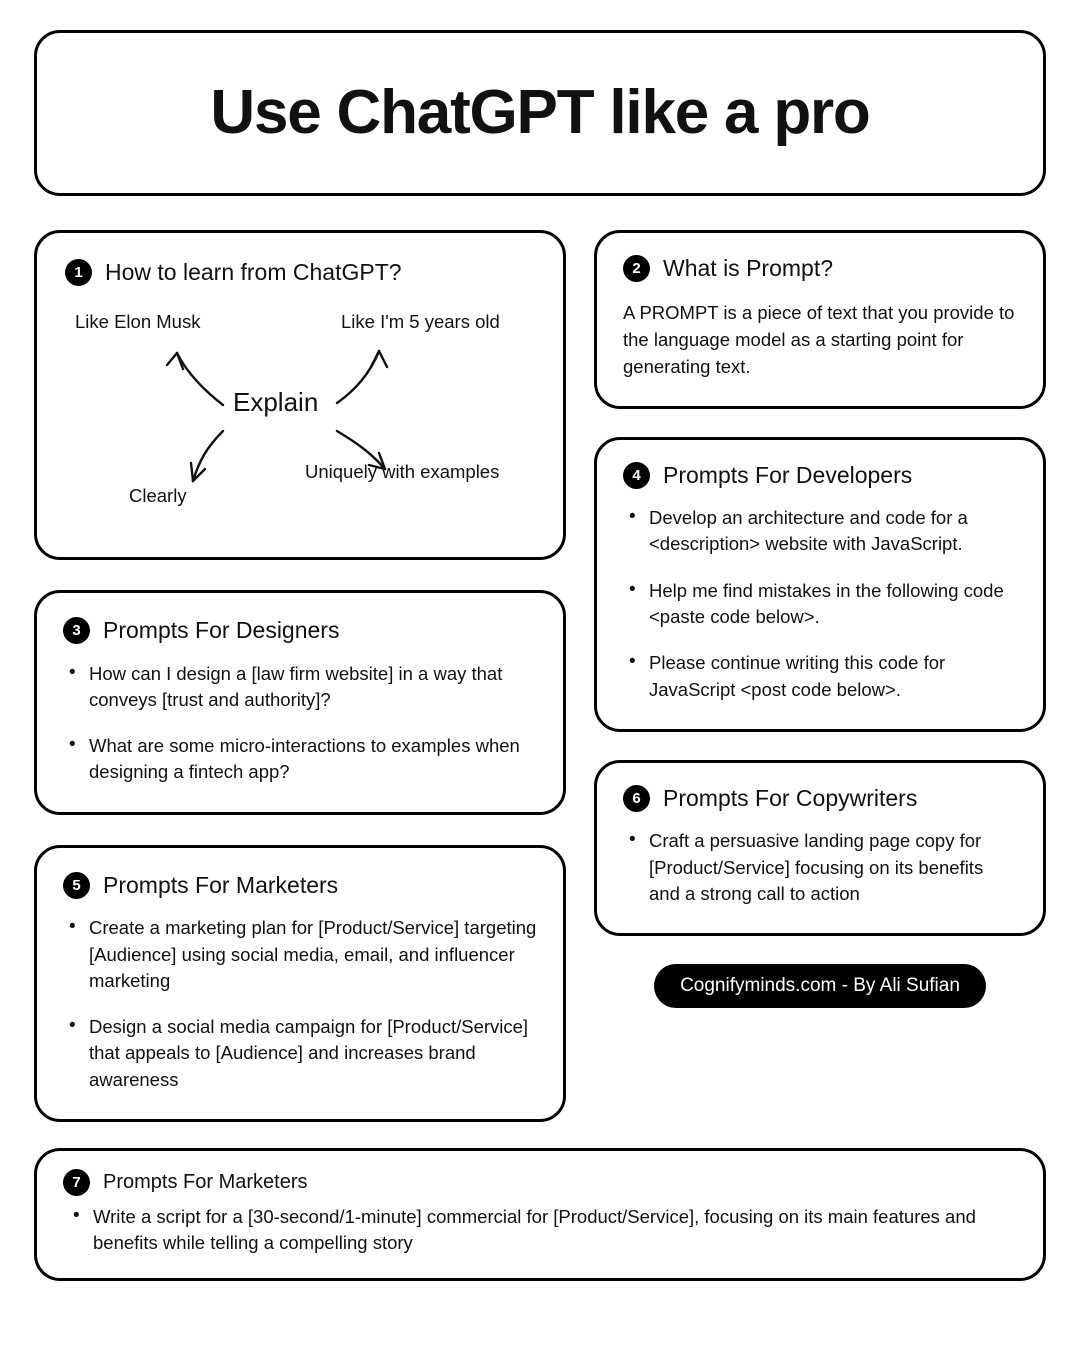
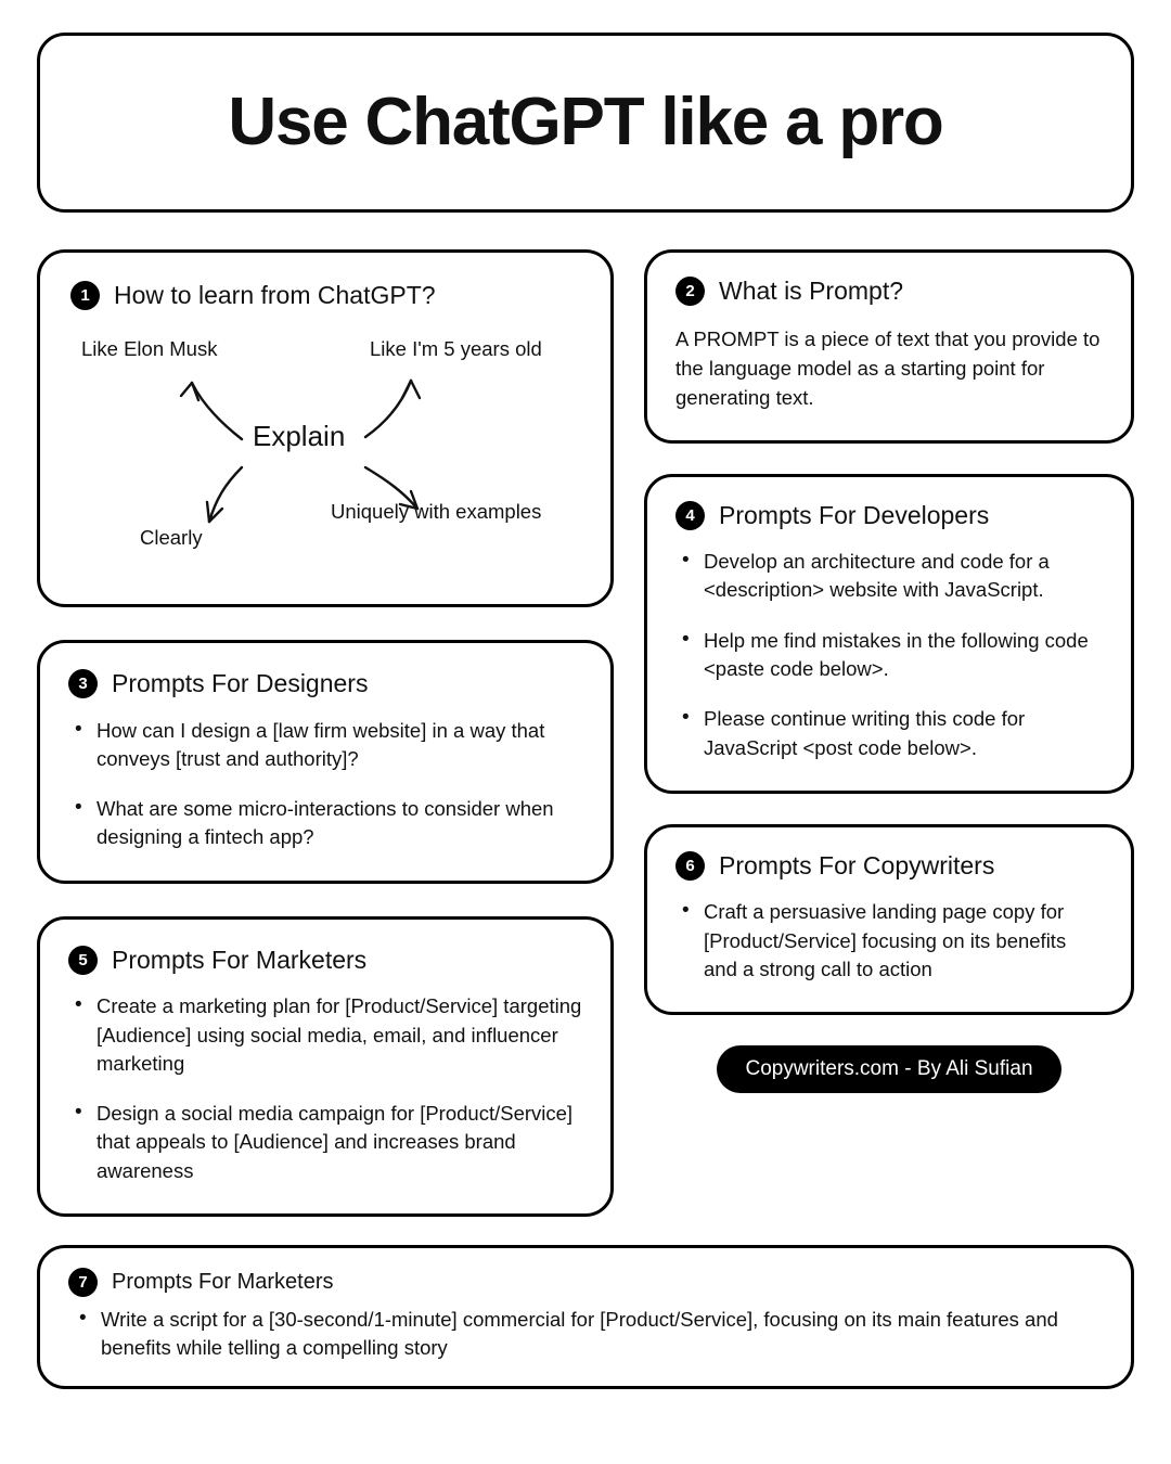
  Use ChatGPT like a pro
  1
  How to learn from ChatGPT?
  Explain
  Like Elon Musk
  Like I'm 5 years old
  Clearly
  Uniquely with examples
  3
  Prompts For Designers
  How can I design a [law firm website] in a way that conveys [trust and authority]?
- What are some micro-interactions to examples when designing a fintech app?
+ What are some micro-interactions to consider when designing a fintech app?
  5
  Prompts For Marketers
  Create a marketing plan for [Product/Service] targeting [Audience] using social media, email, and influencer marketing
  Design a social media campaign for [Product/Service] that appeals to [Audience] and increases brand awareness
  2
  What is Prompt?
  A PROMPT is a piece of text that you provide to the language model as a starting point for generating text.
  4
  Prompts For Developers
  Develop an architecture and code for a <description> website with JavaScript.
  Help me find mistakes in the following code <paste code below>.
  Please continue writing this code for JavaScript <post code below>.
  6
  Prompts For Copywriters
  Craft a persuasive landing page copy for [Product/Service] focusing on its benefits and a strong call to action
- Cognifyminds.com - By Ali Sufian
+ Copywriters.com - By Ali Sufian
  7
  Prompts For Marketers
  Write a script for a [30-second/1-minute] commercial for [Product/Service], focusing on its main features and benefits while telling a compelling story
